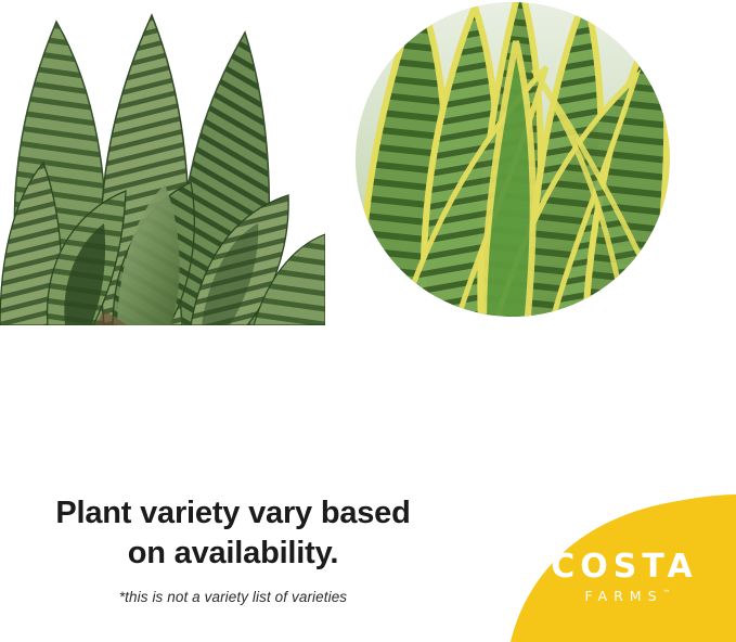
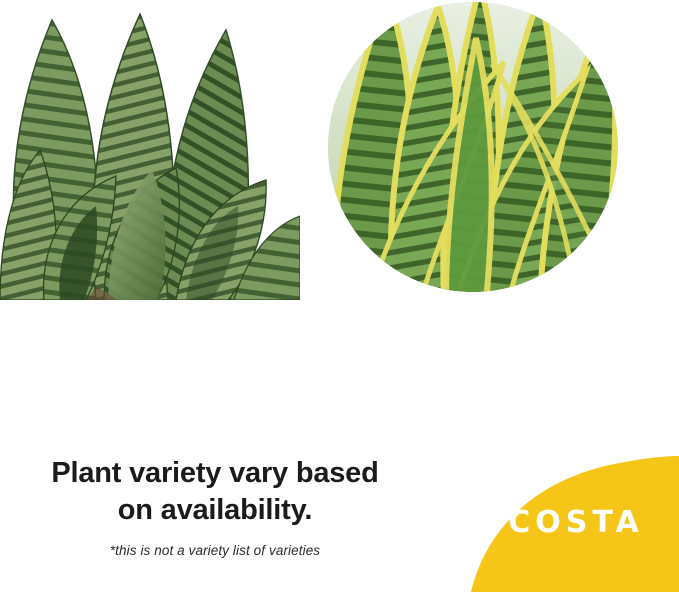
  Plant variety vary based
  on availability.
  *this is not a variety list of varieties
  COSTA
- FARMS™
